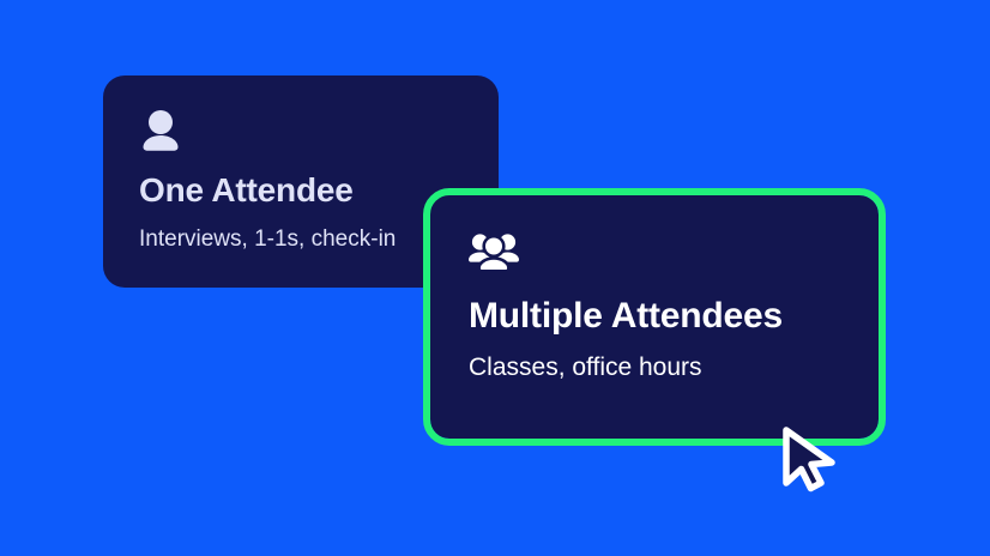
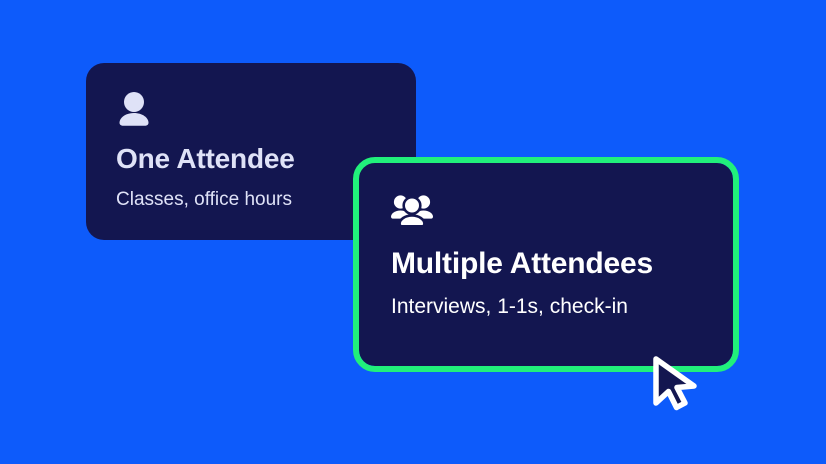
  One Attendee
- Interviews, 1-1s, check-in
+ Classes, office hours
  Multiple Attendees
- Classes, office hours
+ Interviews, 1-1s, check-in
